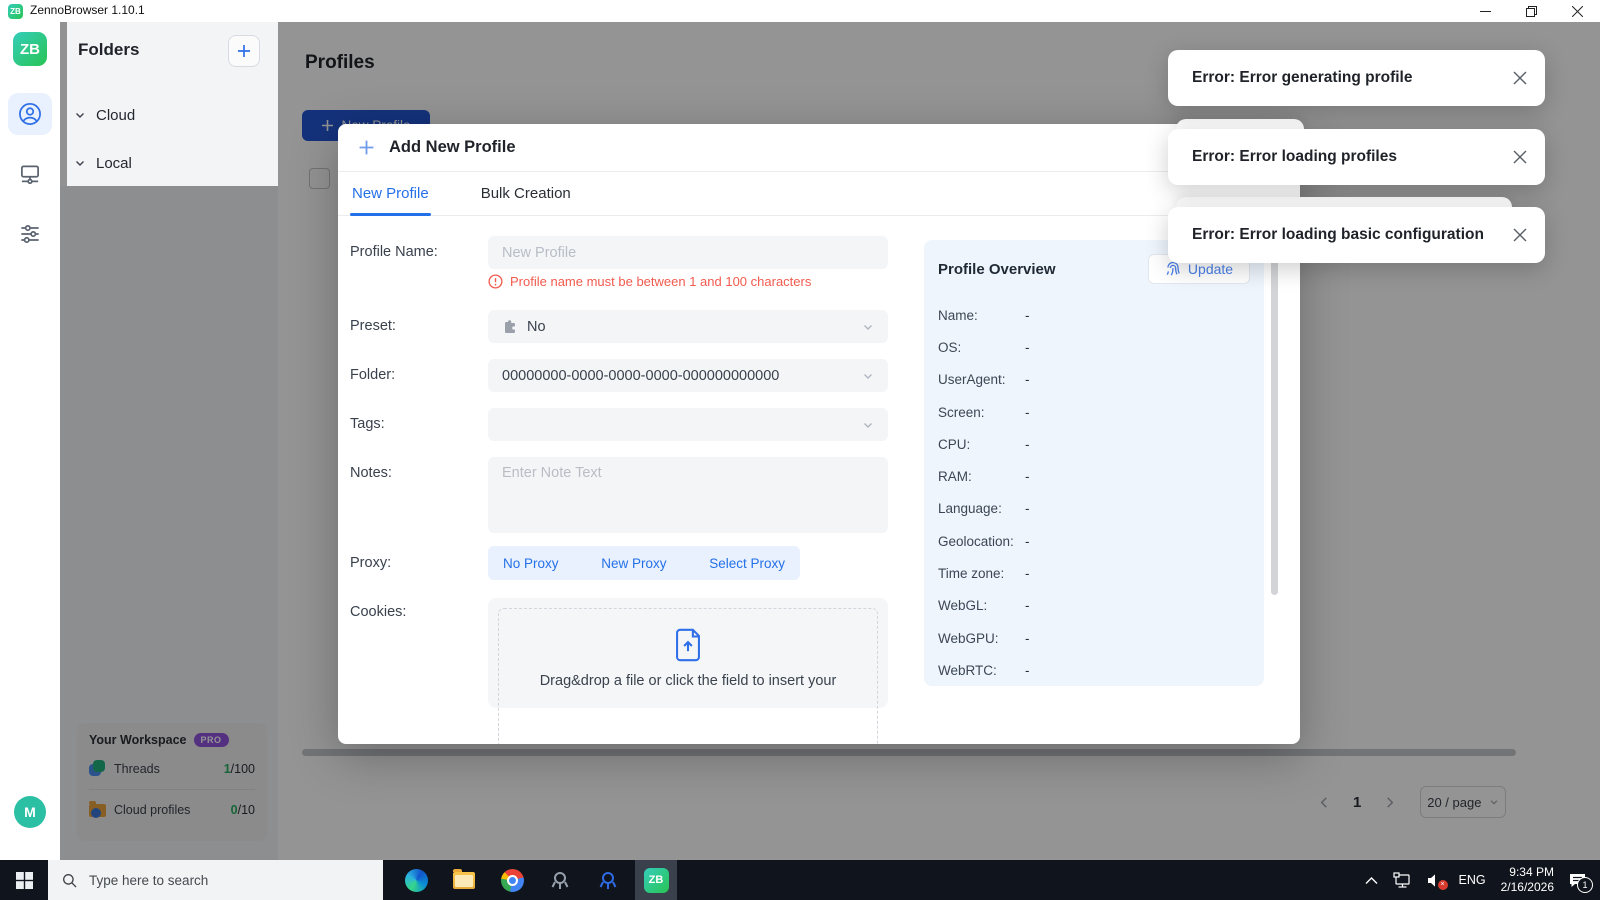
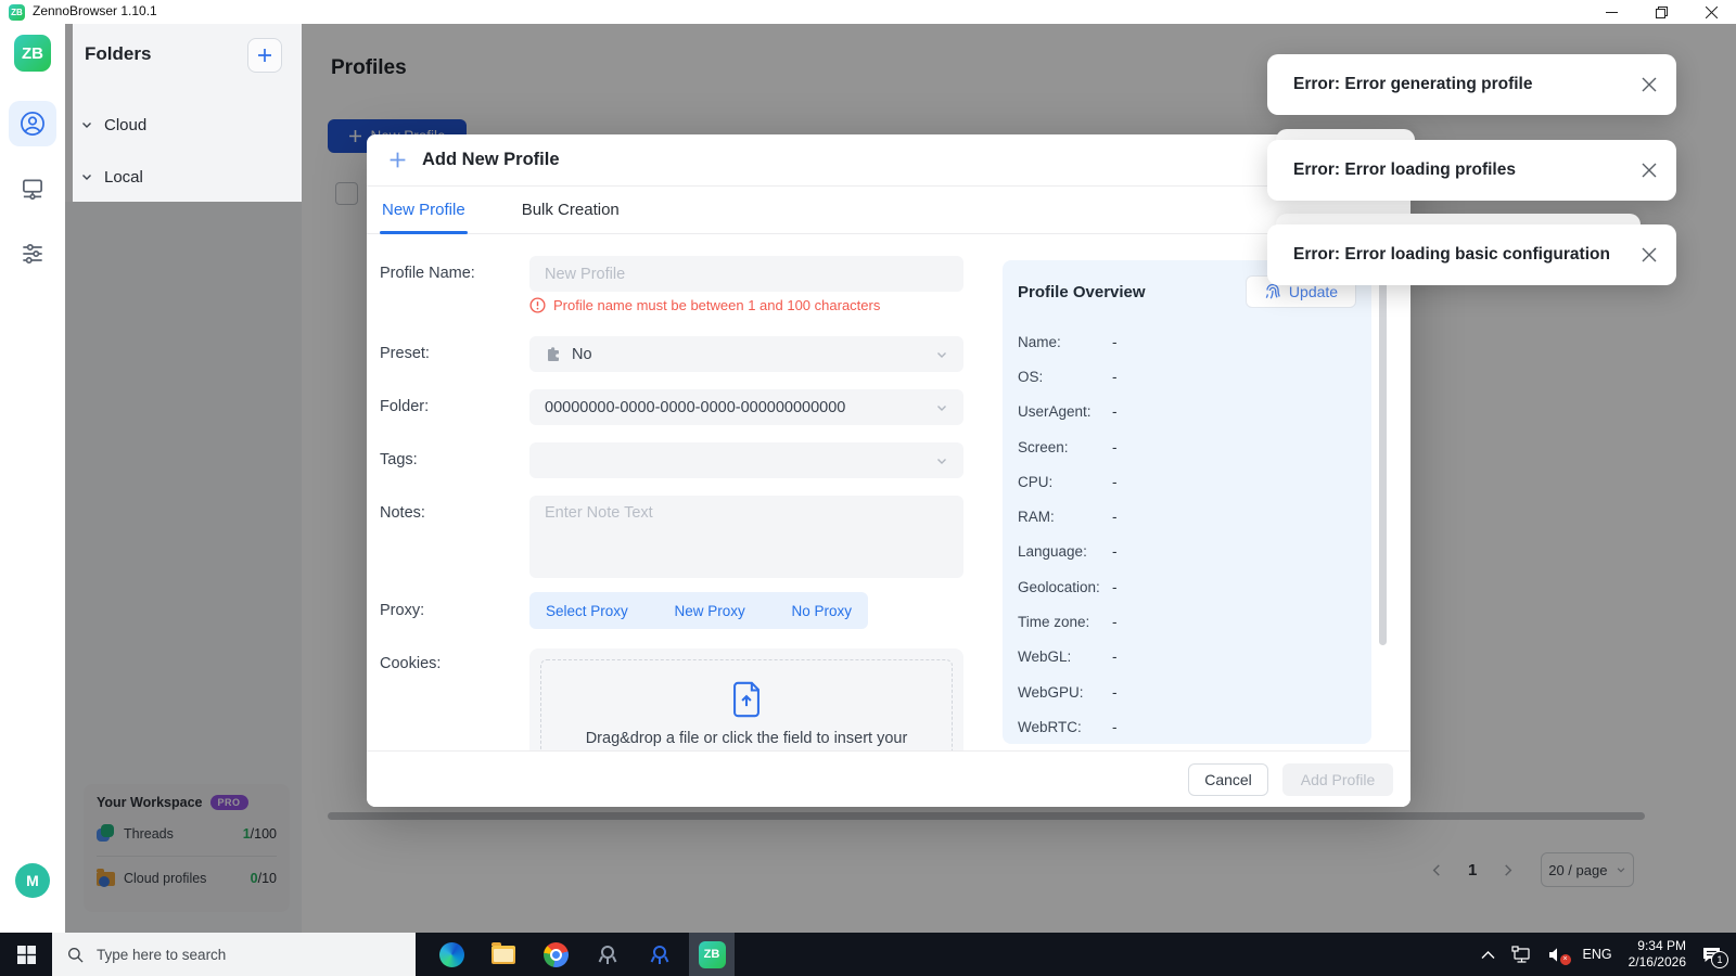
  ZB
  ZennoBrowser 1.10.1
  ZB
  M
  Folders
  Cloud
  Local
  Your Workspace
  PRO
  Threads
  1/100
  Cloud profiles
  0/10
  Profiles
  1
  20 / page
  Add New Profile
  New Profile
  Bulk Creation
  Profile Name:
  New Profile
  Profile name must be between 1 and 100 characters
  Preset:
  No
  Folder:
  00000000-0000-0000-0000-000000000000
  Tags:
  Notes:
  Enter Note Text
  Proxy:
- No Proxy
+ Select Proxy
  New Proxy
- Select Proxy
+ No Proxy
  Cookies:
  Drag&drop a file or click the field to insert your
  Profile Overview
  Update
  Name:
  -
  OS:
  -
  UserAgent:
  -
  Screen:
  -
  CPU:
  -
  RAM:
  -
  Language:
  -
  Geolocation:
  -
  Time zone:
  -
  WebGL:
  -
  WebGPU:
  -
  WebRTC:
  -
+ Cancel
+ Add Profile
  Error: Error generating profile
  Error: Error loading profiles
  Error: Error loading basic configuration
  Type here to search
  ZB
  ENG
  9:34 PM
  2/16/2026
  1
